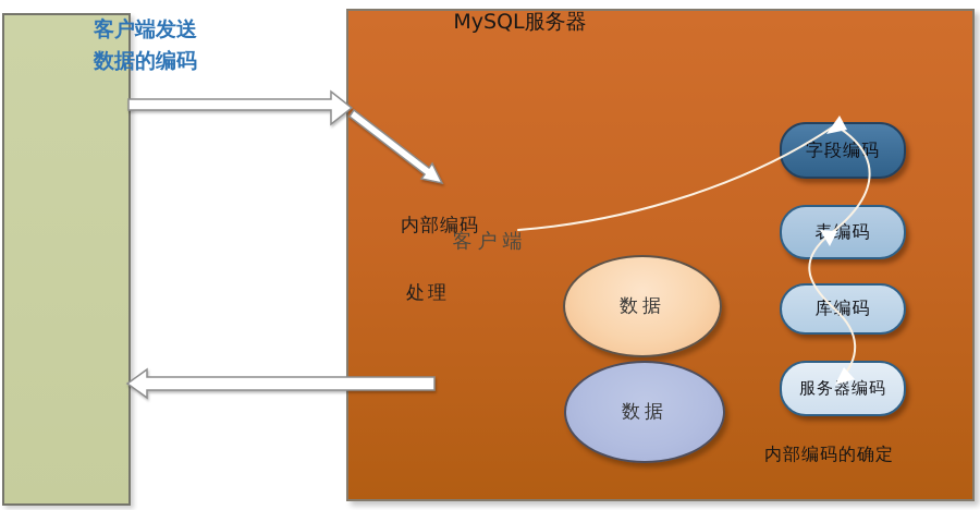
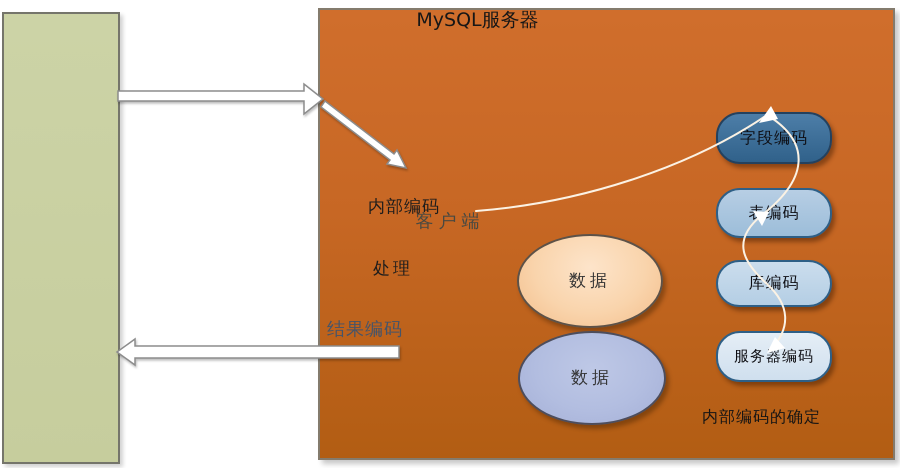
  客户端
- 客户端发送
- 数据的编码
  MySQL服务器
  内部编码
  处理
+ 结果编码
  内部编码的确定
  数据
  数据
  字段编码
  库编码
  服务器编码
